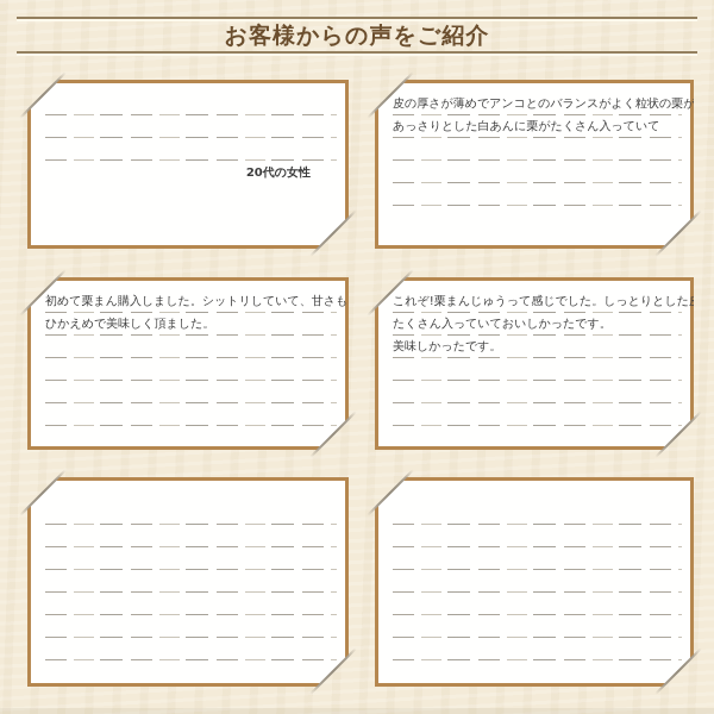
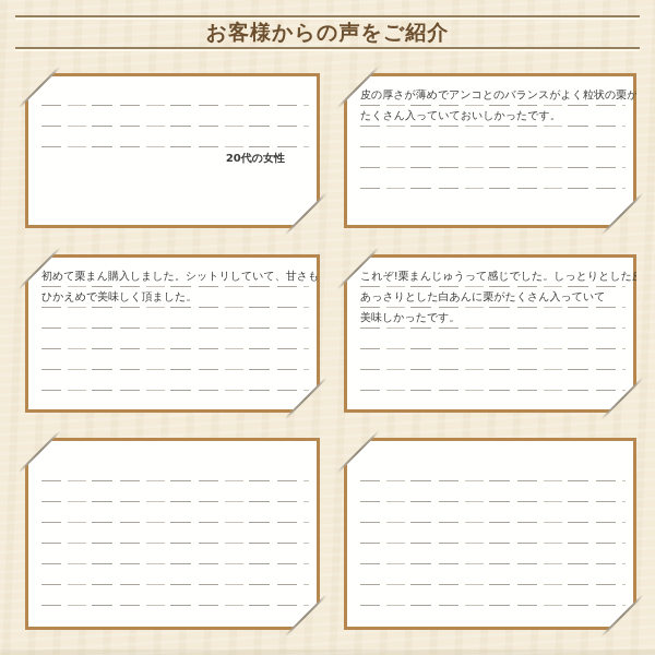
  お客様からの声をご紹介
  20代の女性
  皮の厚さが薄めでアンコとのバランスがよく粒状の栗が
- あっさりとした白あんに栗がたくさん入っていて
+ たくさん入っていておいしかったです。
  初めて栗まん購入しました。シットリしていて、甘さも
  ひかえめで美味しく頂ました。
  これぞ!栗まんじゅうって感じでした。しっとりとした
- たくさん入っていておいしかったです。
+ あっさりとした白あんに栗がたくさん入っていて
  美味しかったです。
